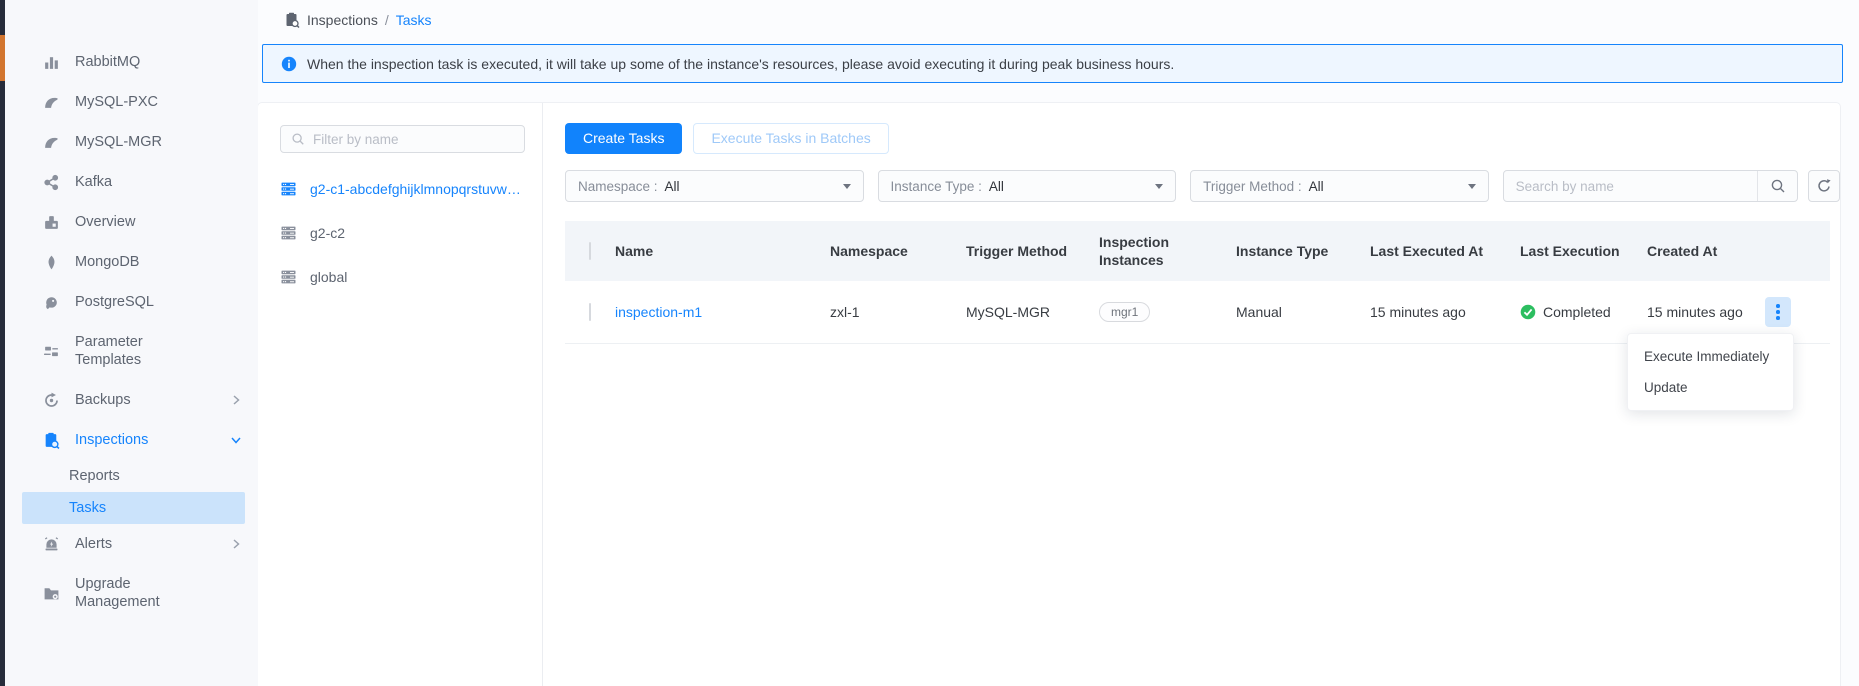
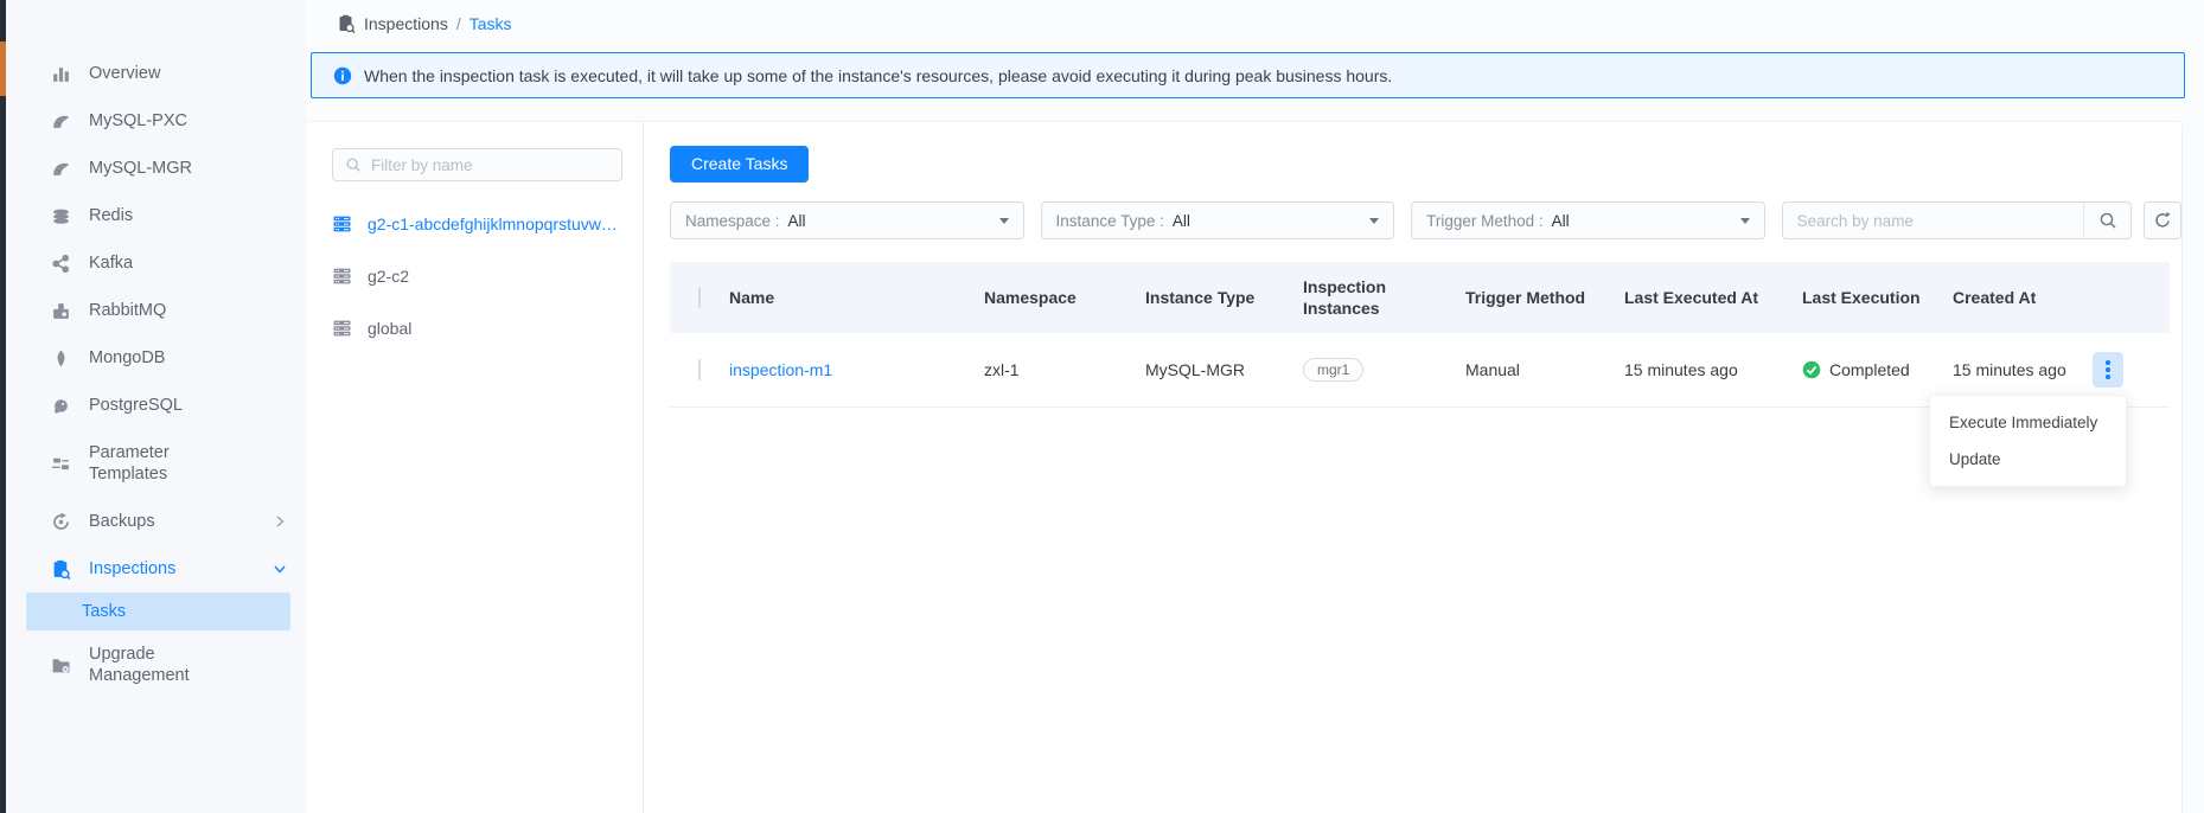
- RabbitMQ
+ Overview
  MySQL-PXC
  MySQL-MGR
+ Redis
  Kafka
- Overview
+ RabbitMQ
  MongoDB
  PostgreSQL
  Parameter Templates
  Backups
  Inspections
- Reports
  Tasks
- Alerts
  Upgrade Management
  Inspections
  /
  Tasks
  When the inspection task is executed, it will take up some of the instance's resources, please avoid executing it during peak business hours.
  Filter by name
  g2-c1-abcdefghijklmnopqrstuvwx..
  g2-c2
  global
  Create Tasks
- Execute Tasks in Batches
  Namespace :
  All
  Instance Type :
  All
  Trigger Method :
  All
  Search by name
  Name
  Namespace
- Trigger Method
+ Instance Type
  Inspection Instances
- Instance Type
+ Trigger Method
  Last Executed At
  Last Execution
  Created At
  inspection-m1
  zxl-1
  MySQL-MGR
  mgr1
  Manual
  15 minutes ago
  Completed
  15 minutes ago
  Execute Immediately
  Update
